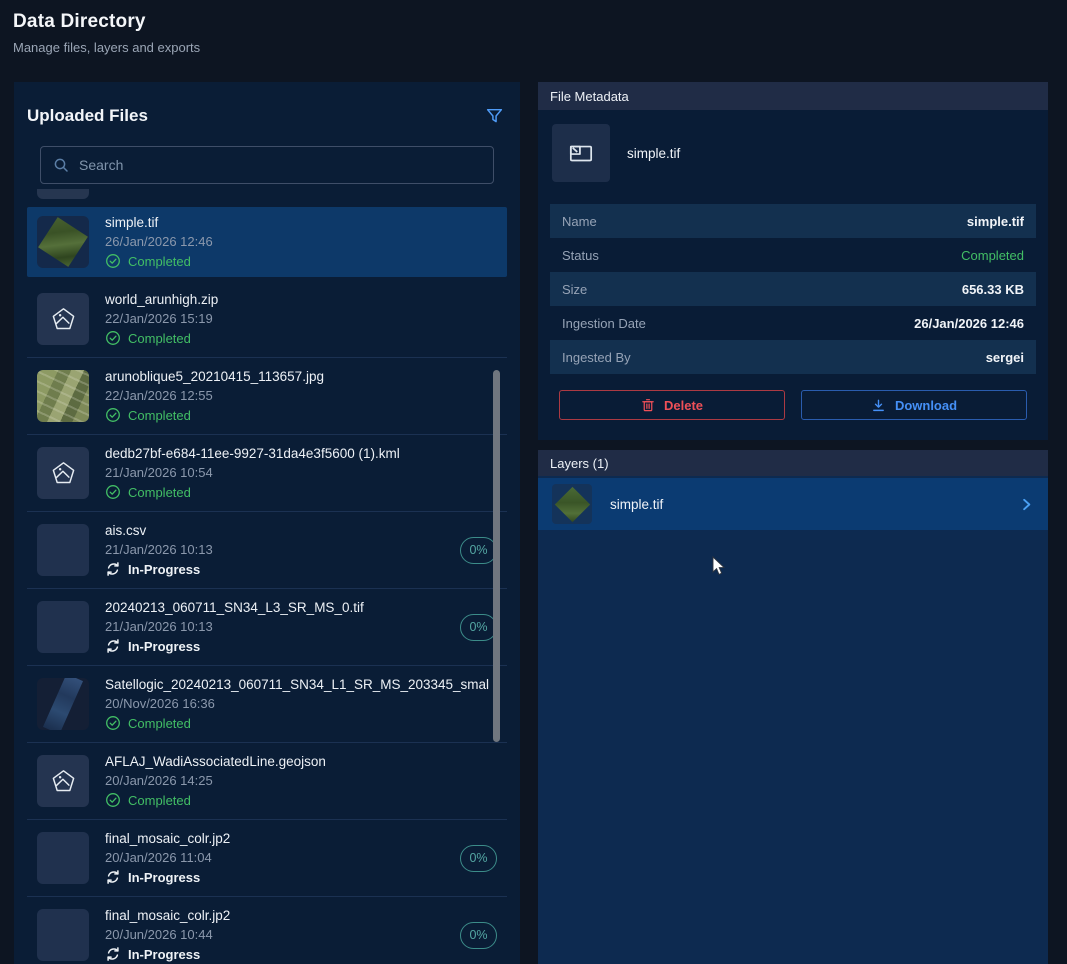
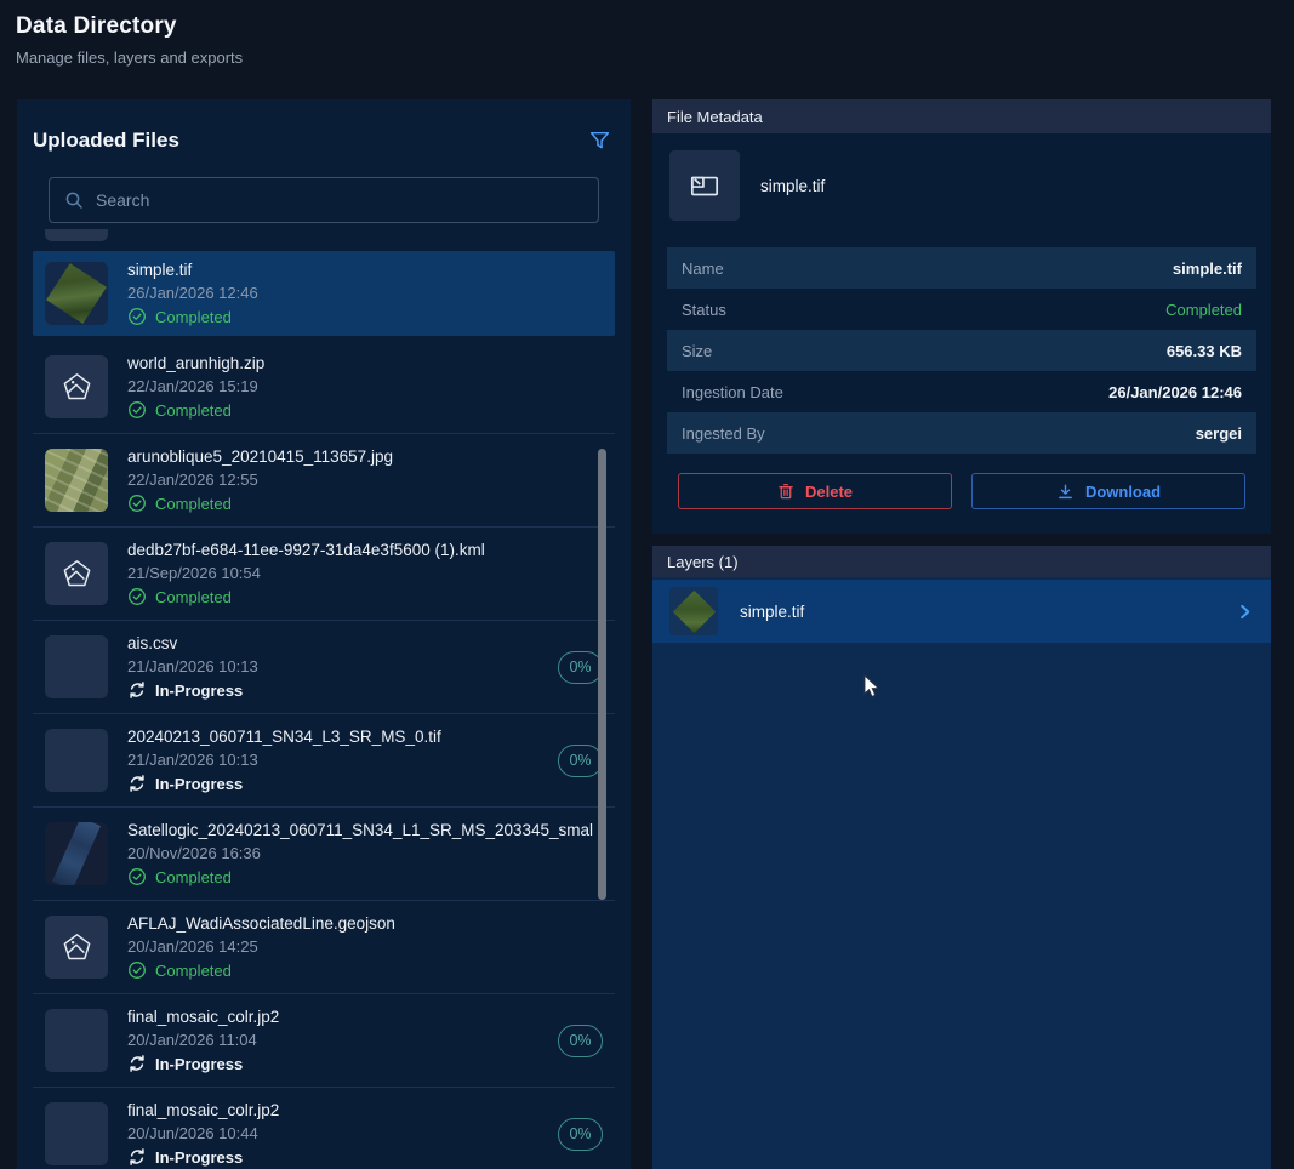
  Data Directory
  Manage files, layers and exports
  Uploaded Files
  Search
  simple.tif
  26/Jan/2026 12:46
  Completed
  world_arunhigh.zip
  22/Jan/2026 15:19
  Completed
  arunoblique5_20210415_113657.jpg
  22/Jan/2026 12:55
  Completed
  dedb27bf-e684-11ee-9927-31da4e3f5600 (1).kml
- 21/Jan/2026 10:54
+ 21/Sep/2026 10:54
  Completed
  ais.csv
  21/Jan/2026 10:13
  In-Progress
  0%
  20240213_060711_SN34_L3_SR_MS_0.tif
  21/Jan/2026 10:13
  In-Progress
  0%
  Satellogic_20240213_060711_SN34_L1_SR_MS_203345_smal
  20/Nov/2026 16:36
  Completed
  AFLAJ_WadiAssociatedLine.geojson
  20/Jan/2026 14:25
  Completed
  final_mosaic_colr.jp2
  20/Jan/2026 11:04
  In-Progress
  0%
  final_mosaic_colr.jp2
  20/Jun/2026 10:44
  In-Progress
  0%
  File Metadata
  simple.tif
  Name
  simple.tif
  Status
  Completed
  Size
  656.33 KB
  Ingestion Date
  26/Jan/2026 12:46
  Ingested By
  sergei
  Delete
  Download
  Layers (1)
  simple.tif
